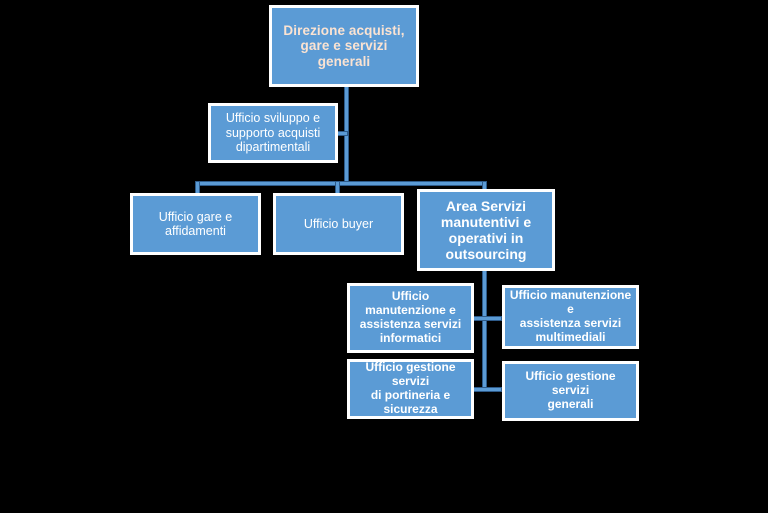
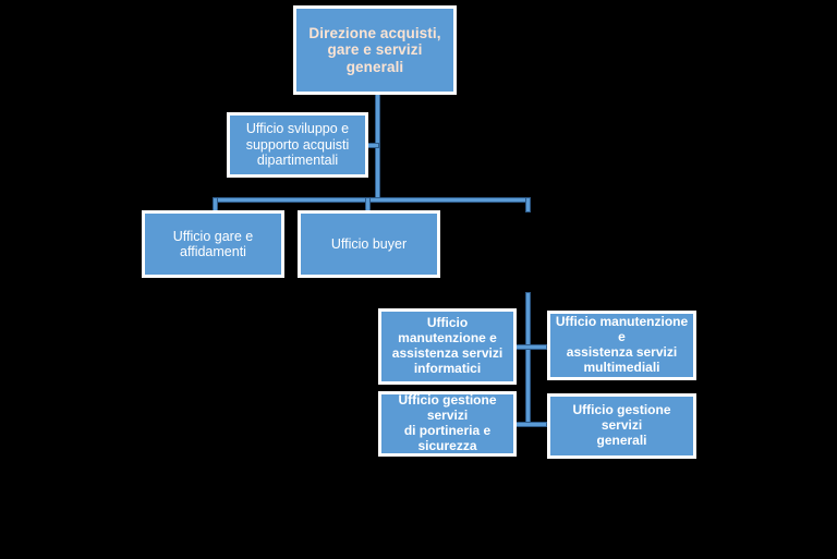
  Direzione acquisti,
  gare e servizi generali
  Ufficio sviluppo e
  supporto acquisti
  dipartimentali
  Ufficio gare e
  affidamenti
  Ufficio buyer
- Area Servizi
- manutentivi e
- operativi in
- outsourcing
  Ufficio
  manutenzione e
  assistenza servizi
  informatici
  Ufficio manutenzione e
  assistenza servizi
  multimediali
  Ufficio gestione servizi
  di portineria e
  sicurezza
  Ufficio gestione servizi
  generali
